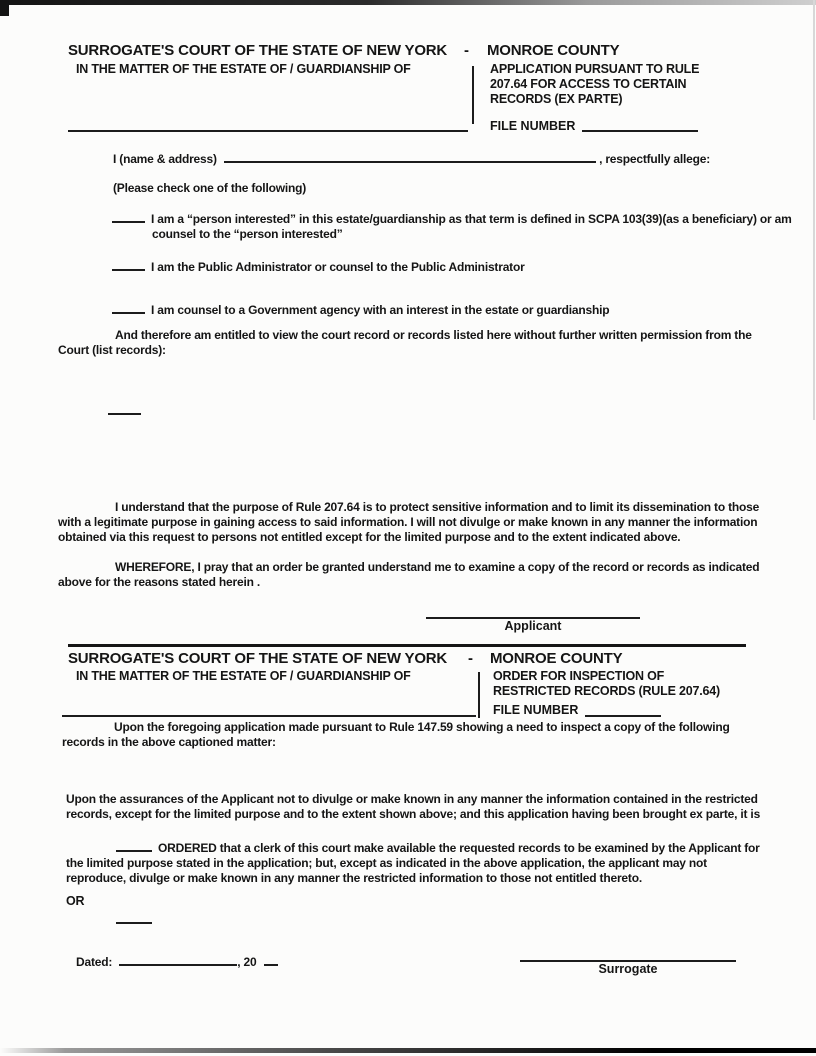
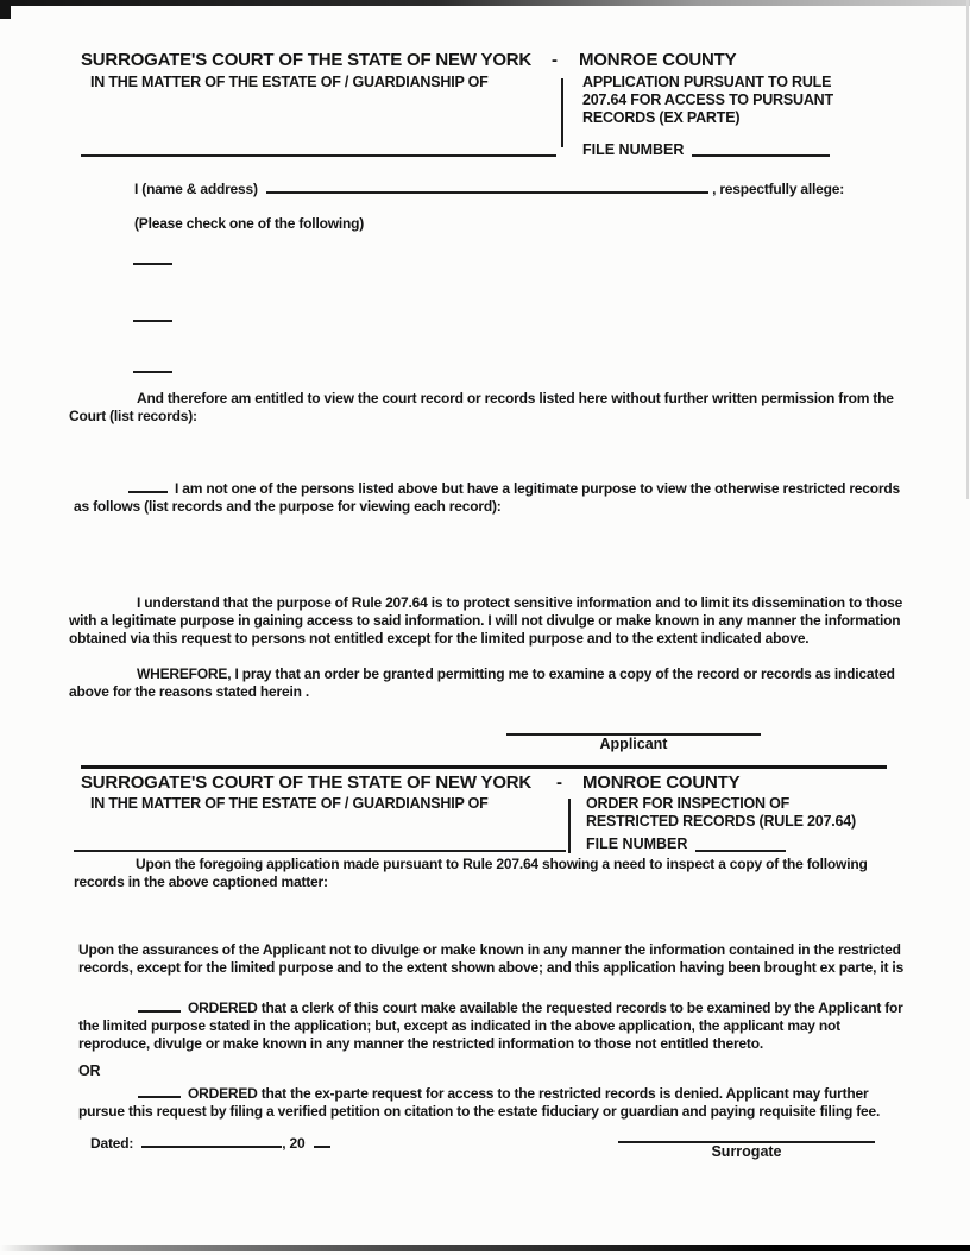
  SURROGATE'S COURT OF THE STATE OF NEW YORK
  -
  MONROE COUNTY
  IN THE MATTER OF THE ESTATE OF / GUARDIANSHIP OF
- APPLICATION PURSUANT TO RULE 207.64 FOR ACCESS TO CERTAIN RECORDS (EX PARTE)
+ APPLICATION PURSUANT TO RULE 207.64 FOR ACCESS TO PURSUANT RECORDS (EX PARTE)
  FILE NUMBER
  I (name & address) , respectfully allege:
  (Please check one of the following)
- I am a “person interested” in this estate/guardianship as that term is defined in SCPA 103(39)(as a beneficiary) or am counsel to the “person interested”
- I am the Public Administrator or counsel to the Public Administrator
- I am counsel to a Government agency with an interest in the estate or guardianship
  And therefore am entitled to view the court record or records listed here without further written permission from the Court (list records):
+ I am not one of the persons listed above but have a legitimate purpose to view the otherwise restricted records as follows (list records and the purpose for viewing each record):
  I understand that the purpose of Rule 207.64 is to protect sensitive information and to limit its dissemination to those with a legitimate purpose in gaining access to said information. I will not divulge or make known in any manner the information obtained via this request to persons not entitled except for the limited purpose and to the extent indicated above.
- WHEREFORE, I pray that an order be granted understand me to examine a copy of the record or records as indicated above for the reasons stated herein .
+ WHEREFORE, I pray that an order be granted permitting me to examine a copy of the record or records as indicated above for the reasons stated herein .
  Applicant
  SURROGATE'S COURT OF THE STATE OF NEW YORK
  -
  MONROE COUNTY
  IN THE MATTER OF THE ESTATE OF / GUARDIANSHIP OF
  ORDER FOR INSPECTION OF RESTRICTED RECORDS (RULE 207.64)
  FILE NUMBER
- Upon the foregoing application made pursuant to Rule 147.59 showing a need to inspect a copy of the following records in the above captioned matter:
+ Upon the foregoing application made pursuant to Rule 207.64 showing a need to inspect a copy of the following records in the above captioned matter:
  Upon the assurances of the Applicant not to divulge or make known in any manner the information contained in the restricted records, except for the limited purpose and to the extent shown above; and this application having been brought ex parte, it is
  ORDERED that a clerk of this court make available the requested records to be examined by the Applicant for the limited purpose stated in the application; but, except as indicated in the above application, the applicant may not reproduce, divulge or make known in any manner the restricted information to those not entitled thereto.
  OR
+ ORDERED that the ex-parte request for access to the restricted records is denied. Applicant may further pursue this request by filing a verified petition on citation to the estate fiduciary or guardian and paying requisite filing fee.
  Dated: , 20
  Surrogate
